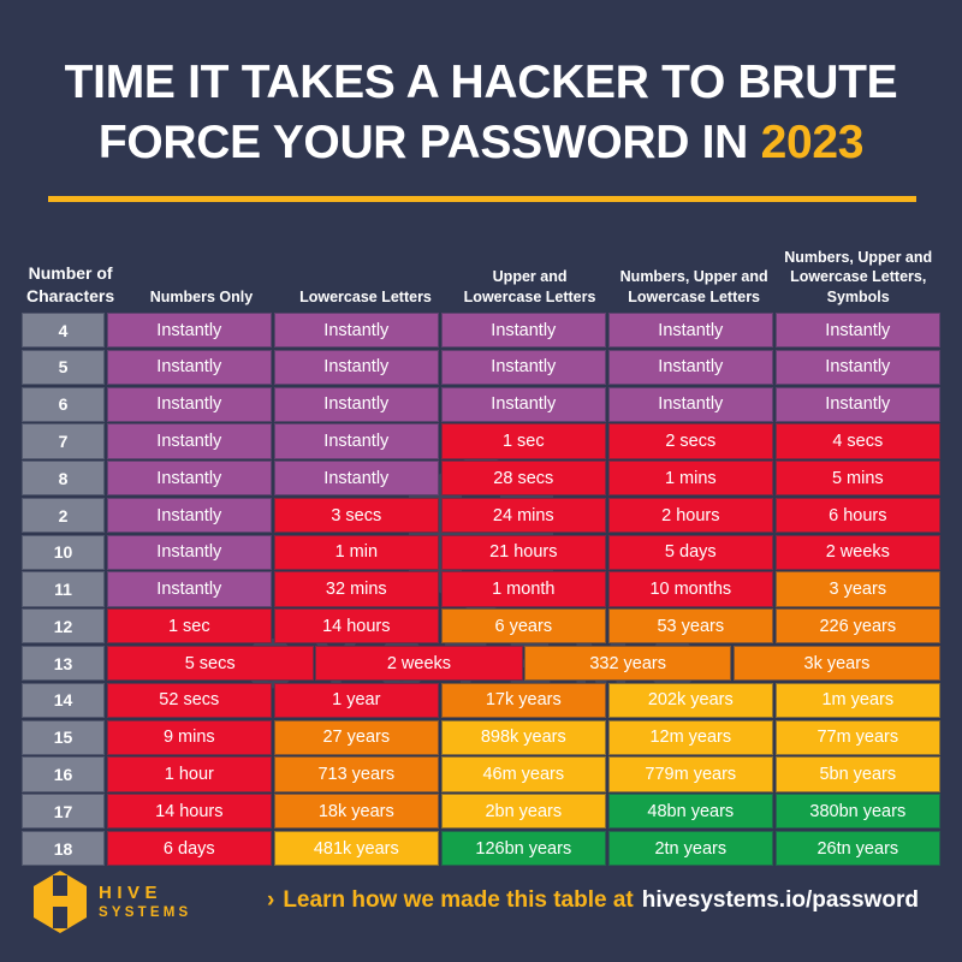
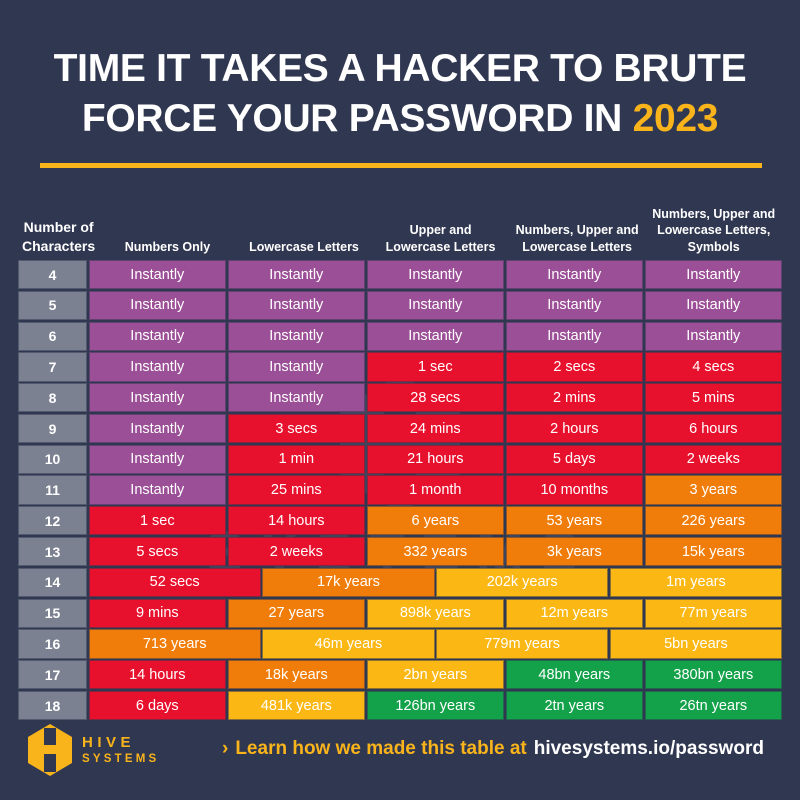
  TIME IT TAKES A HACKER TO BRUTE
  FORCE YOUR PASSWORD IN 2023
  Number of Characters
  Numbers Only
  Lowercase Letters
  Upper and Lowercase Letters
  Numbers, Upper and Lowercase Letters
  Numbers, Upper and Lowercase Letters, Symbols
  4
  Instantly
  Instantly
  Instantly
  Instantly
  Instantly
  5
  Instantly
  Instantly
  Instantly
  Instantly
  Instantly
  6
  Instantly
  Instantly
  Instantly
  Instantly
  Instantly
  7
  Instantly
  Instantly
  1 sec
  2 secs
  4 secs
  8
  Instantly
  Instantly
  28 secs
- 1 mins
+ 2 mins
  5 mins
- 2
+ 9
  Instantly
  3 secs
  24 mins
  2 hours
  6 hours
  10
  Instantly
  1 min
  21 hours
  5 days
  2 weeks
  11
  Instantly
- 32 mins
+ 25 mins
  1 month
  10 months
  3 years
  12
  1 sec
  14 hours
  6 years
  53 years
  226 years
  13
  5 secs
  2 weeks
  332 years
  3k years
+ 15k years
  14
  52 secs
- 1 year
  17k years
  202k years
  1m years
  15
  9 mins
  27 years
  898k years
  12m years
  77m years
  16
- 1 hour
  713 years
  46m years
  779m years
  5bn years
  17
  14 hours
  18k years
  2bn years
  48bn years
  380bn years
  18
  6 days
  481k years
  126bn years
  2tn years
  26tn years
  HIVE
  SYSTEMS
  ›
  Learn how we made this table at
  hivesystems.io/password
